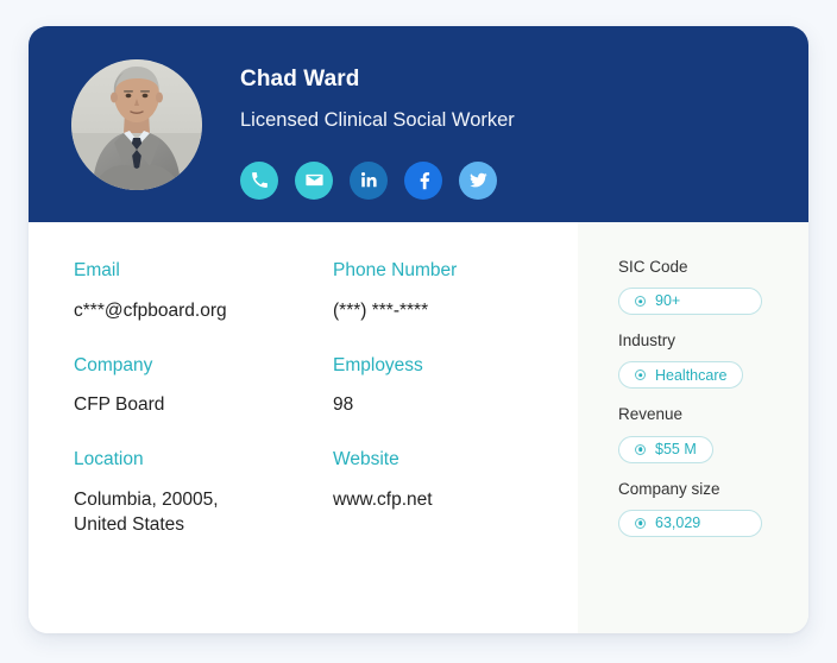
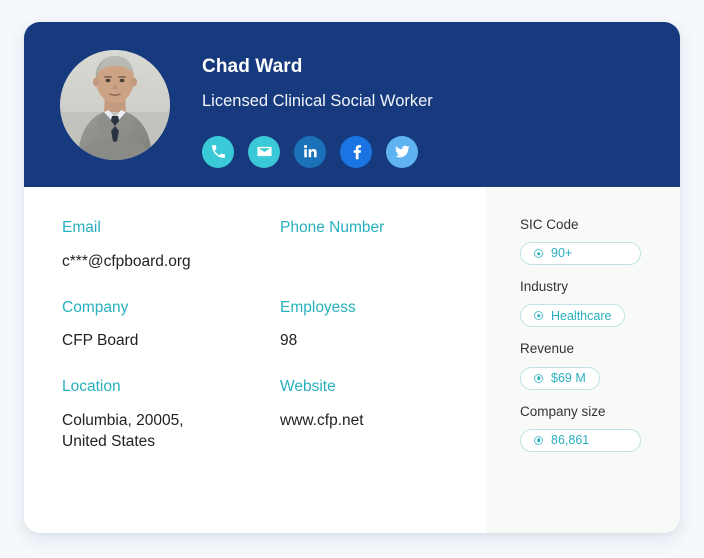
  Chad Ward
  Licensed Clinical Social Worker
  Email
  c***@cfpboard.org
  Phone Number
- (***) ***-****
  Company
  CFP Board
  Employess
  98
  Location
  Columbia, 20005, United States
  Website
  www.cfp.net
  SIC Code
  90+
  Industry
  Healthcare
  Revenue
- $55 M
+ $69 M
  Company size
- 63,029
+ 86,861
